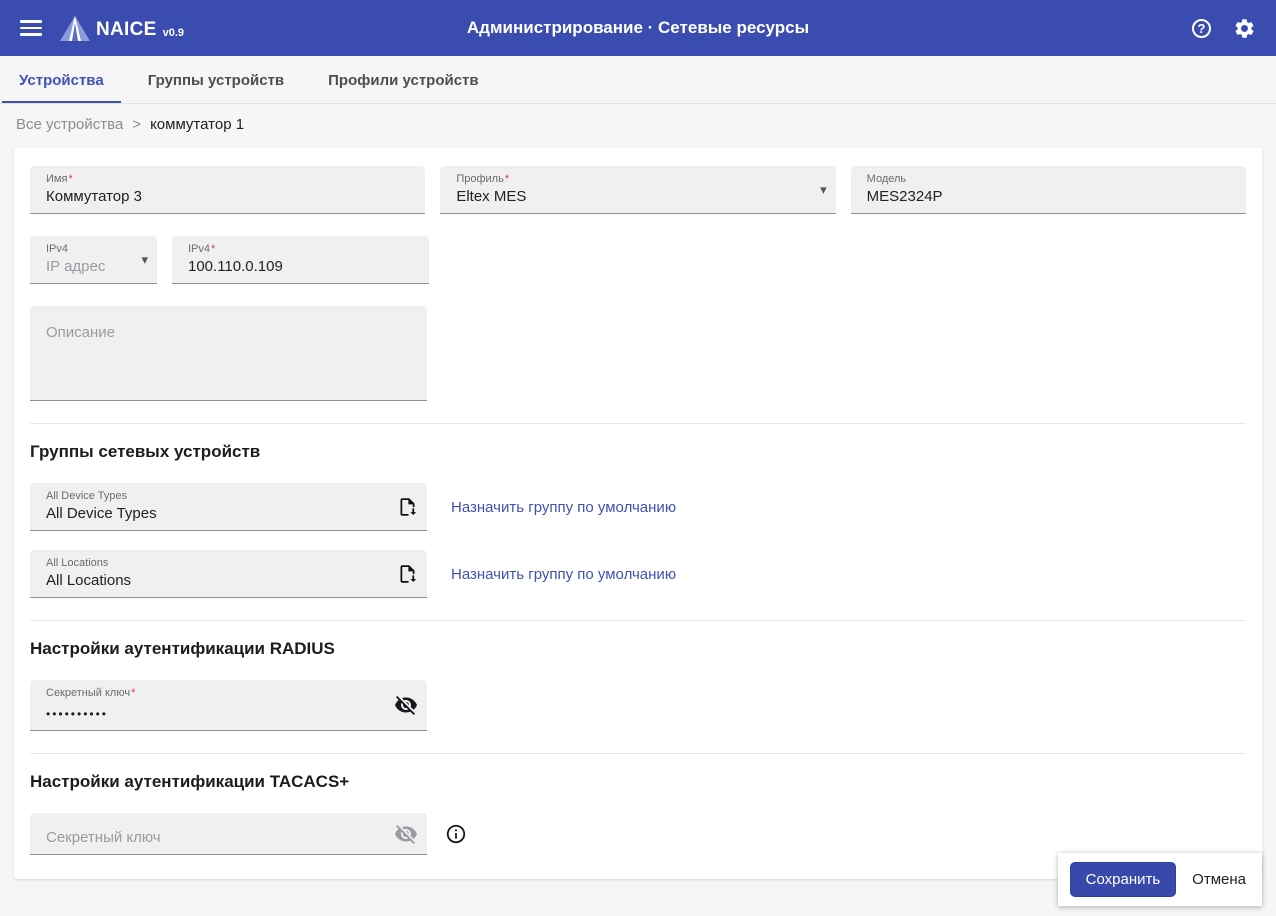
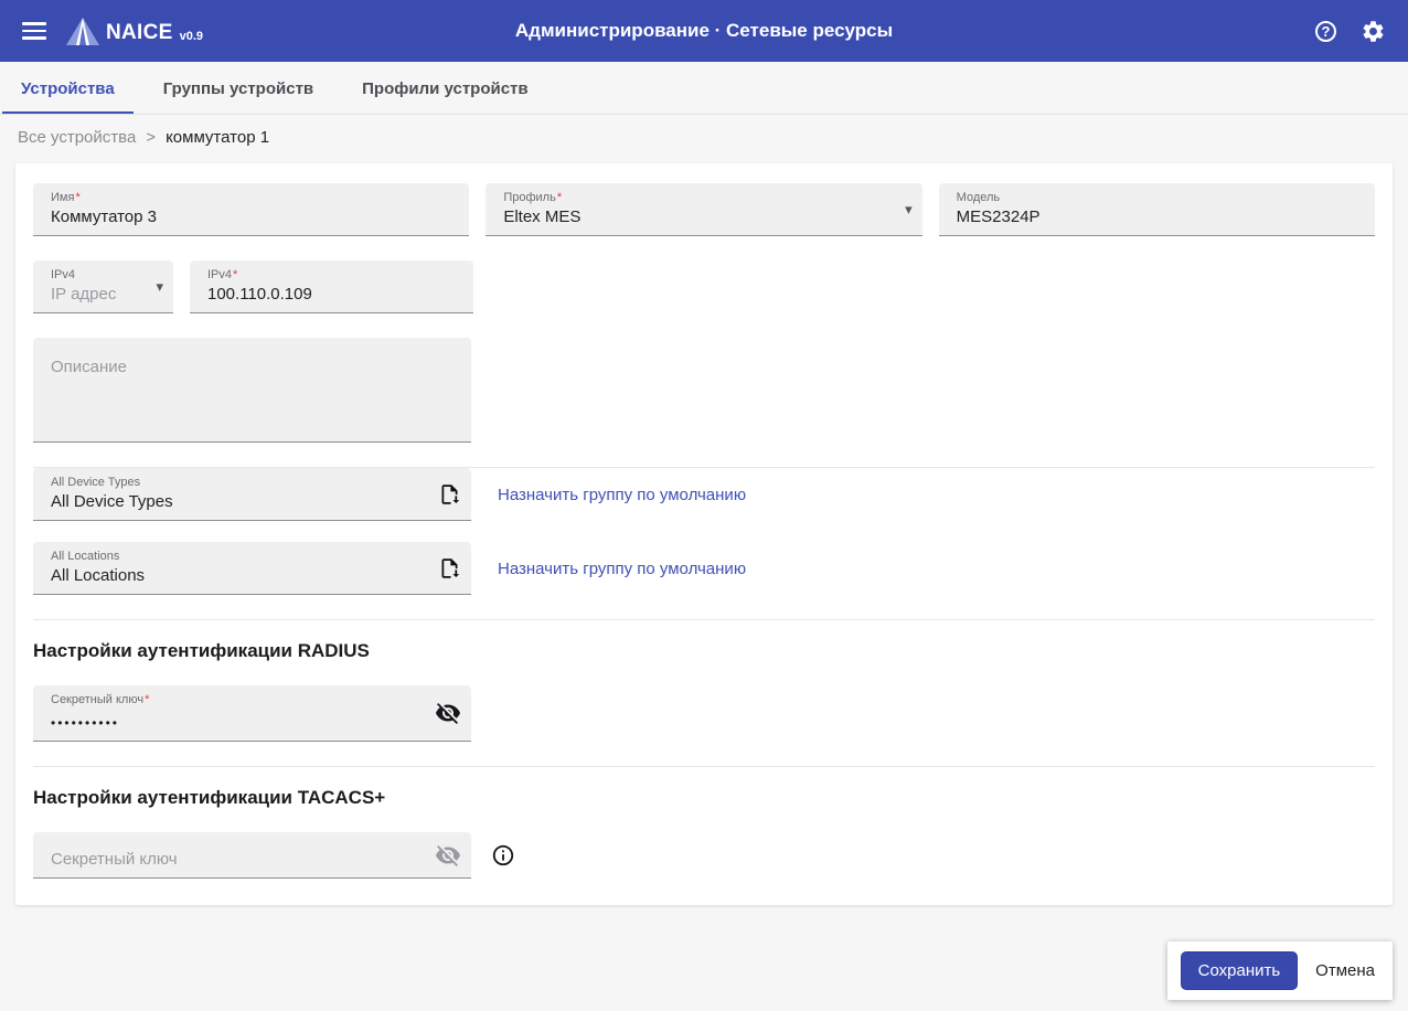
  NAICE
  v0.9
  Администрирование · Сетевые ресурсы
  ?
  Устройства
  Группы устройств
  Профили устройств
  Все устройства
  >
  коммутатор 1
  Имя*
  Коммутатор 3
  Профиль*
  Eltex MES
  ▾
  Модель
  MES2324P
  IPv4
  IP адрес
  ▾
  IPv4*
  100.110.0.109
  Описание
- Группы сетевых устройств
  All Device Types
  All Device Types
  Назначить группу по умолчанию
  All Locations
  All Locations
  Назначить группу по умолчанию
  Настройки аутентификации RADIUS
  Секретный ключ*
  ••••••••••
  Настройки аутентификации TACACS+
  Секретный ключ
  Сохранить
  Отмена
